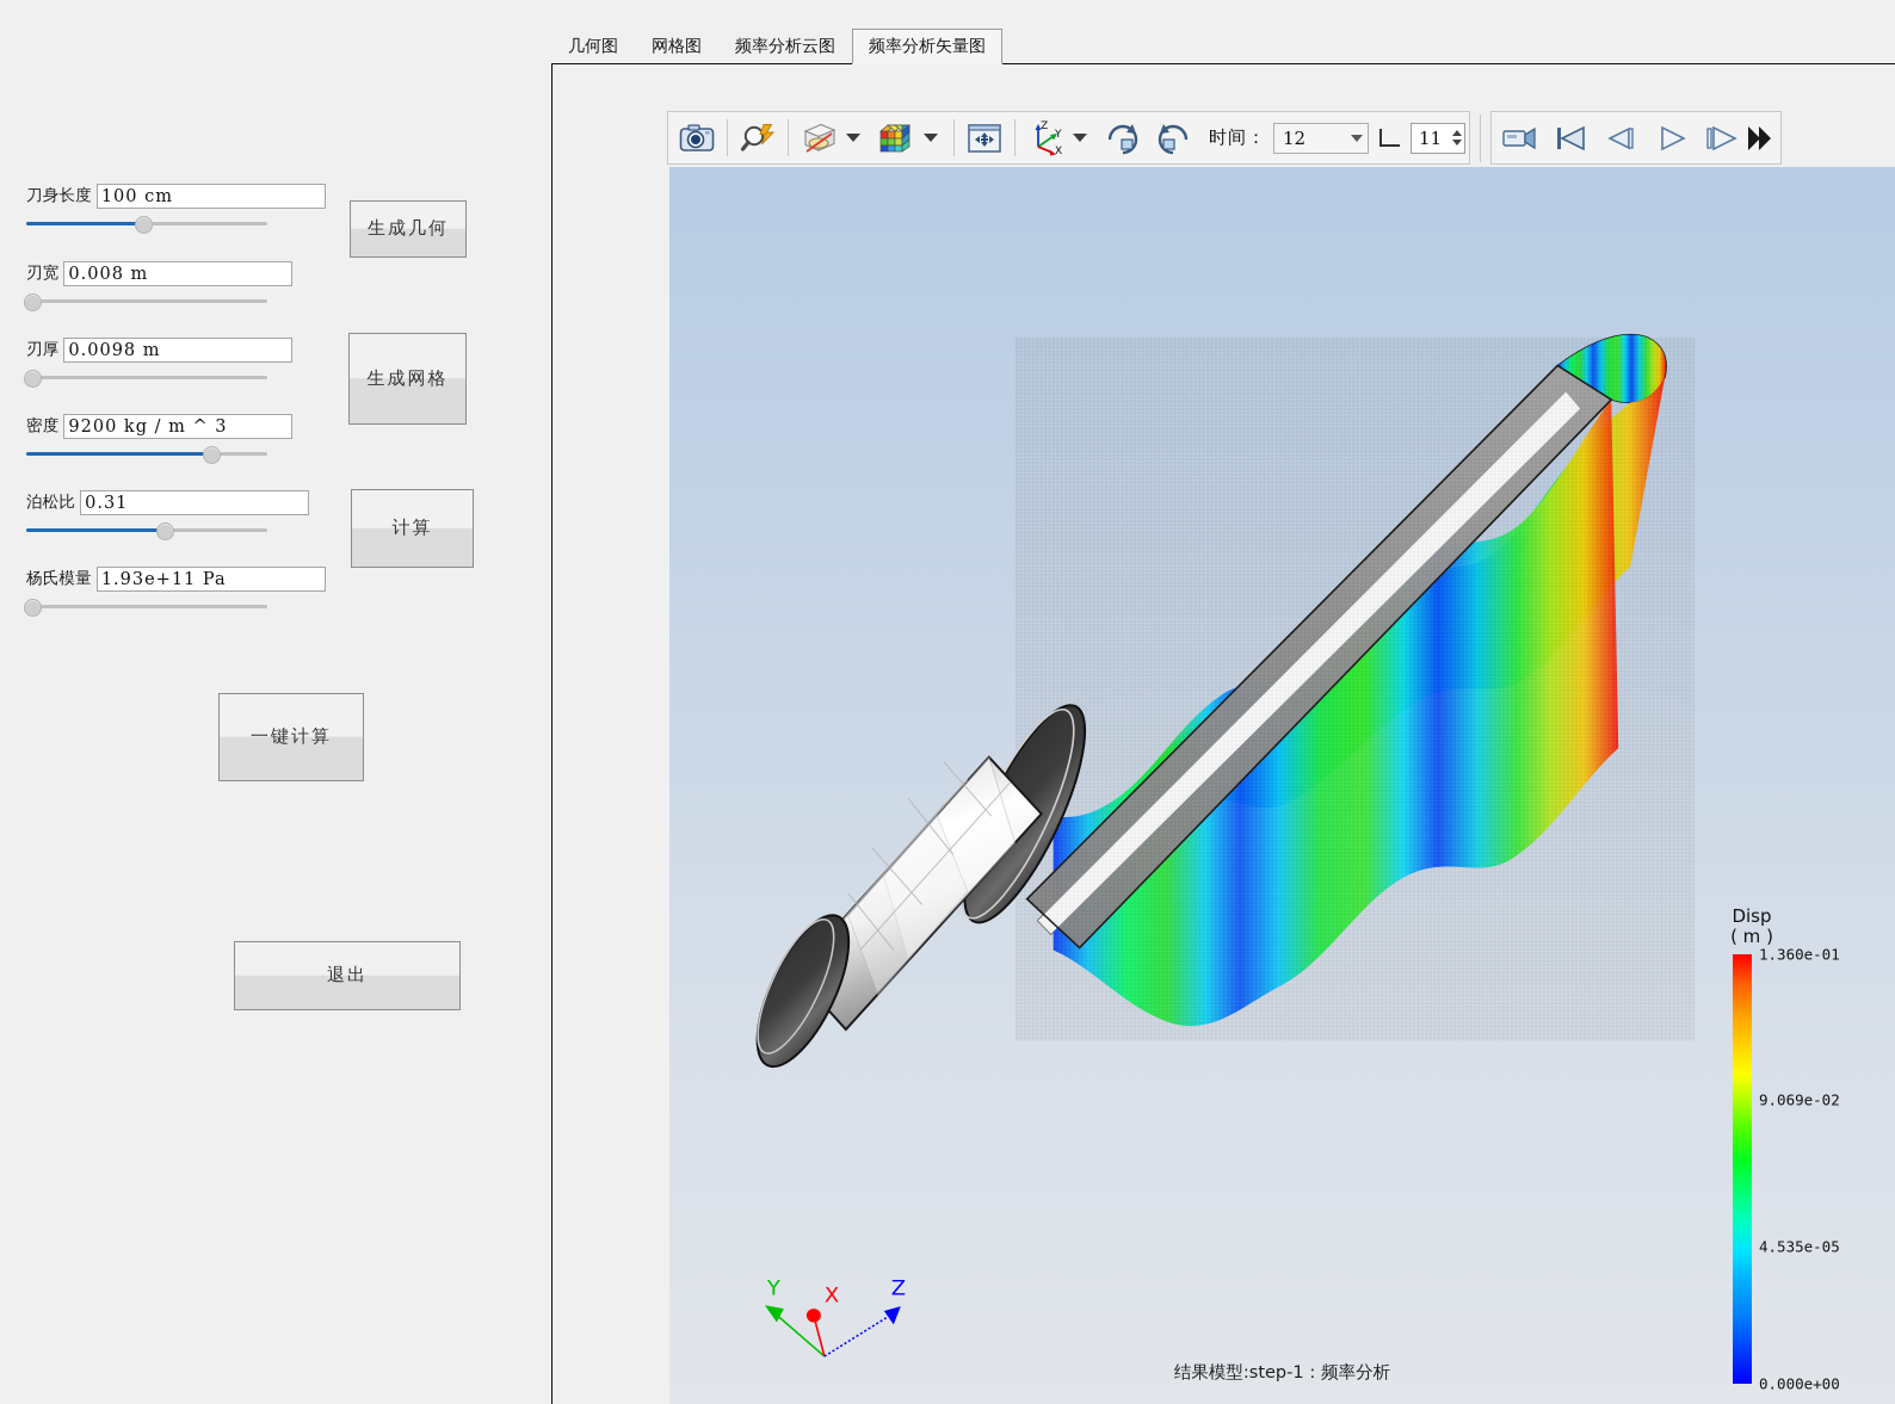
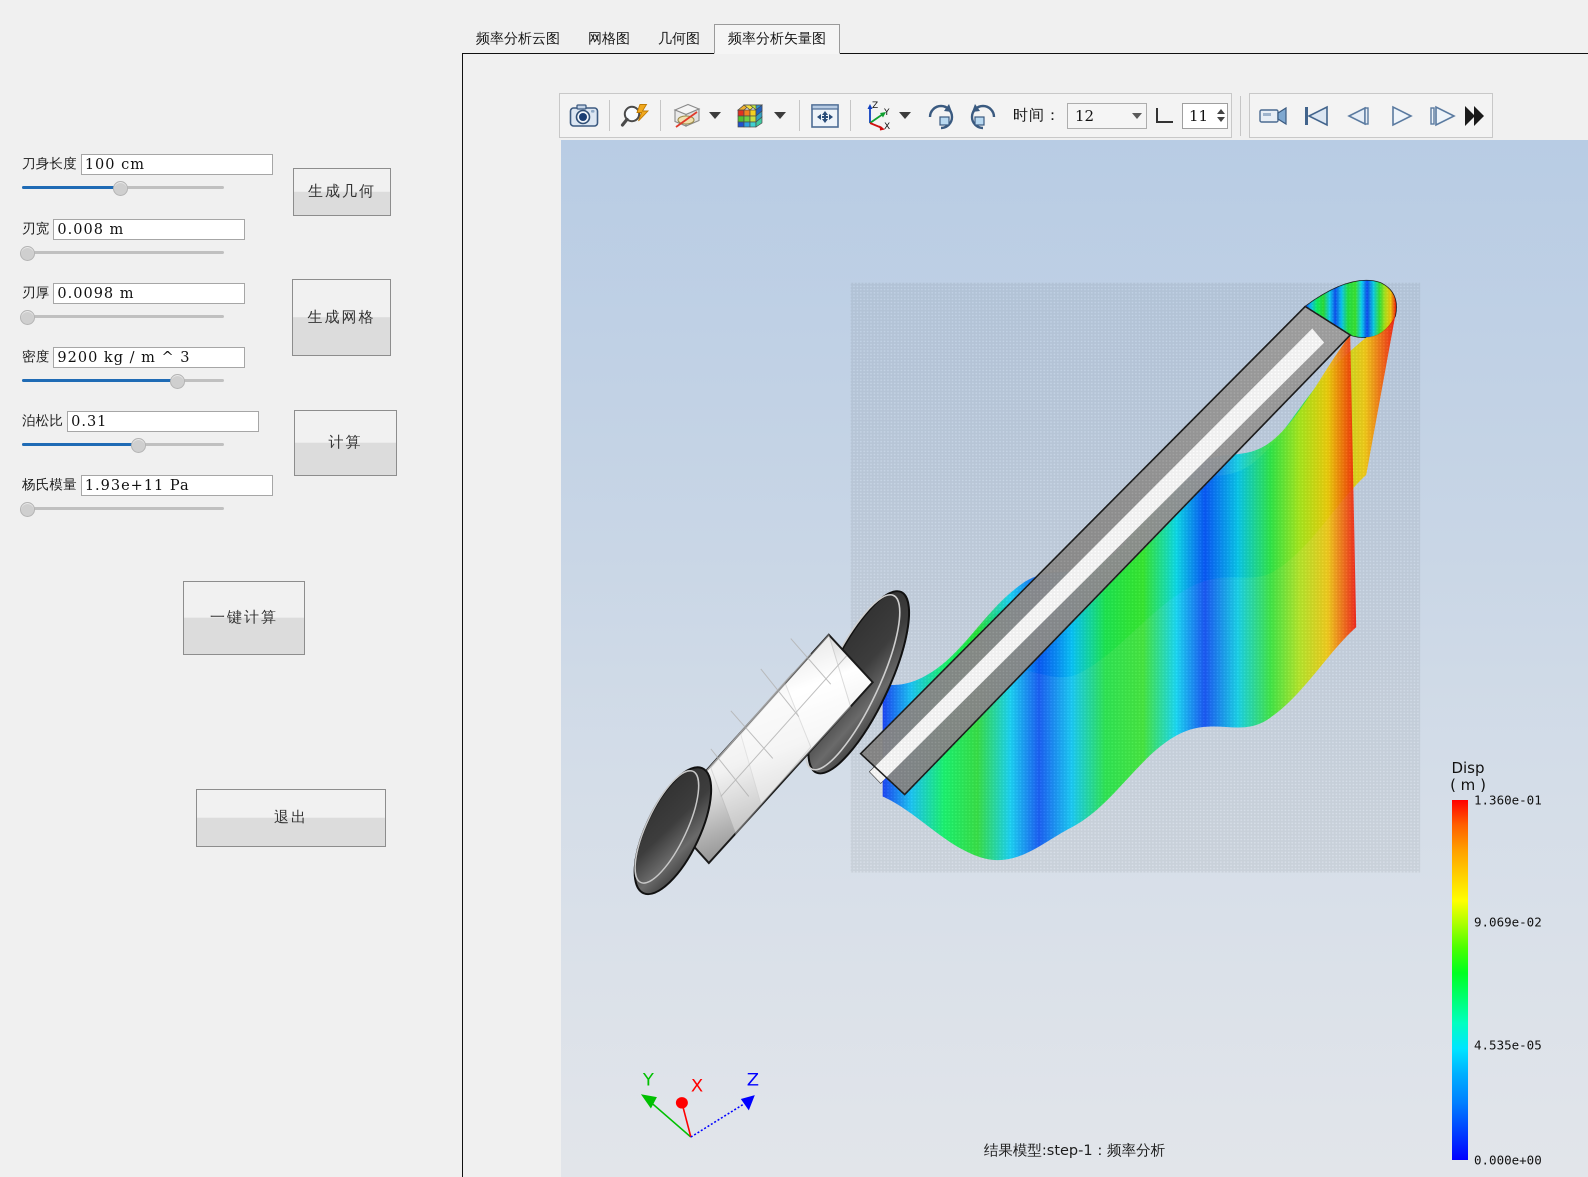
  刀身长度
  100 cm
  刃宽
  0.008 m
  刃厚
  0.0098 m
  密度
  9200 kg / m ^ 3
  泊松比
  0.31
  杨氏模量
  1.93e+11 Pa
  生成几何
  生成网格
  计算
  一键计算
  退出
- 几何图
+ 频率分析云图
  网格图
- 频率分析云图
+ 几何图
  频率分析矢量图
  Z
  Y
  X
  时间：
  12
  11
  Y
  X
  Z
  Disp
  ( m )
  1.360e-01
  9.069e-02
  4.535e-05
  0.000e+00
  结果模型:step-1：频率分析
